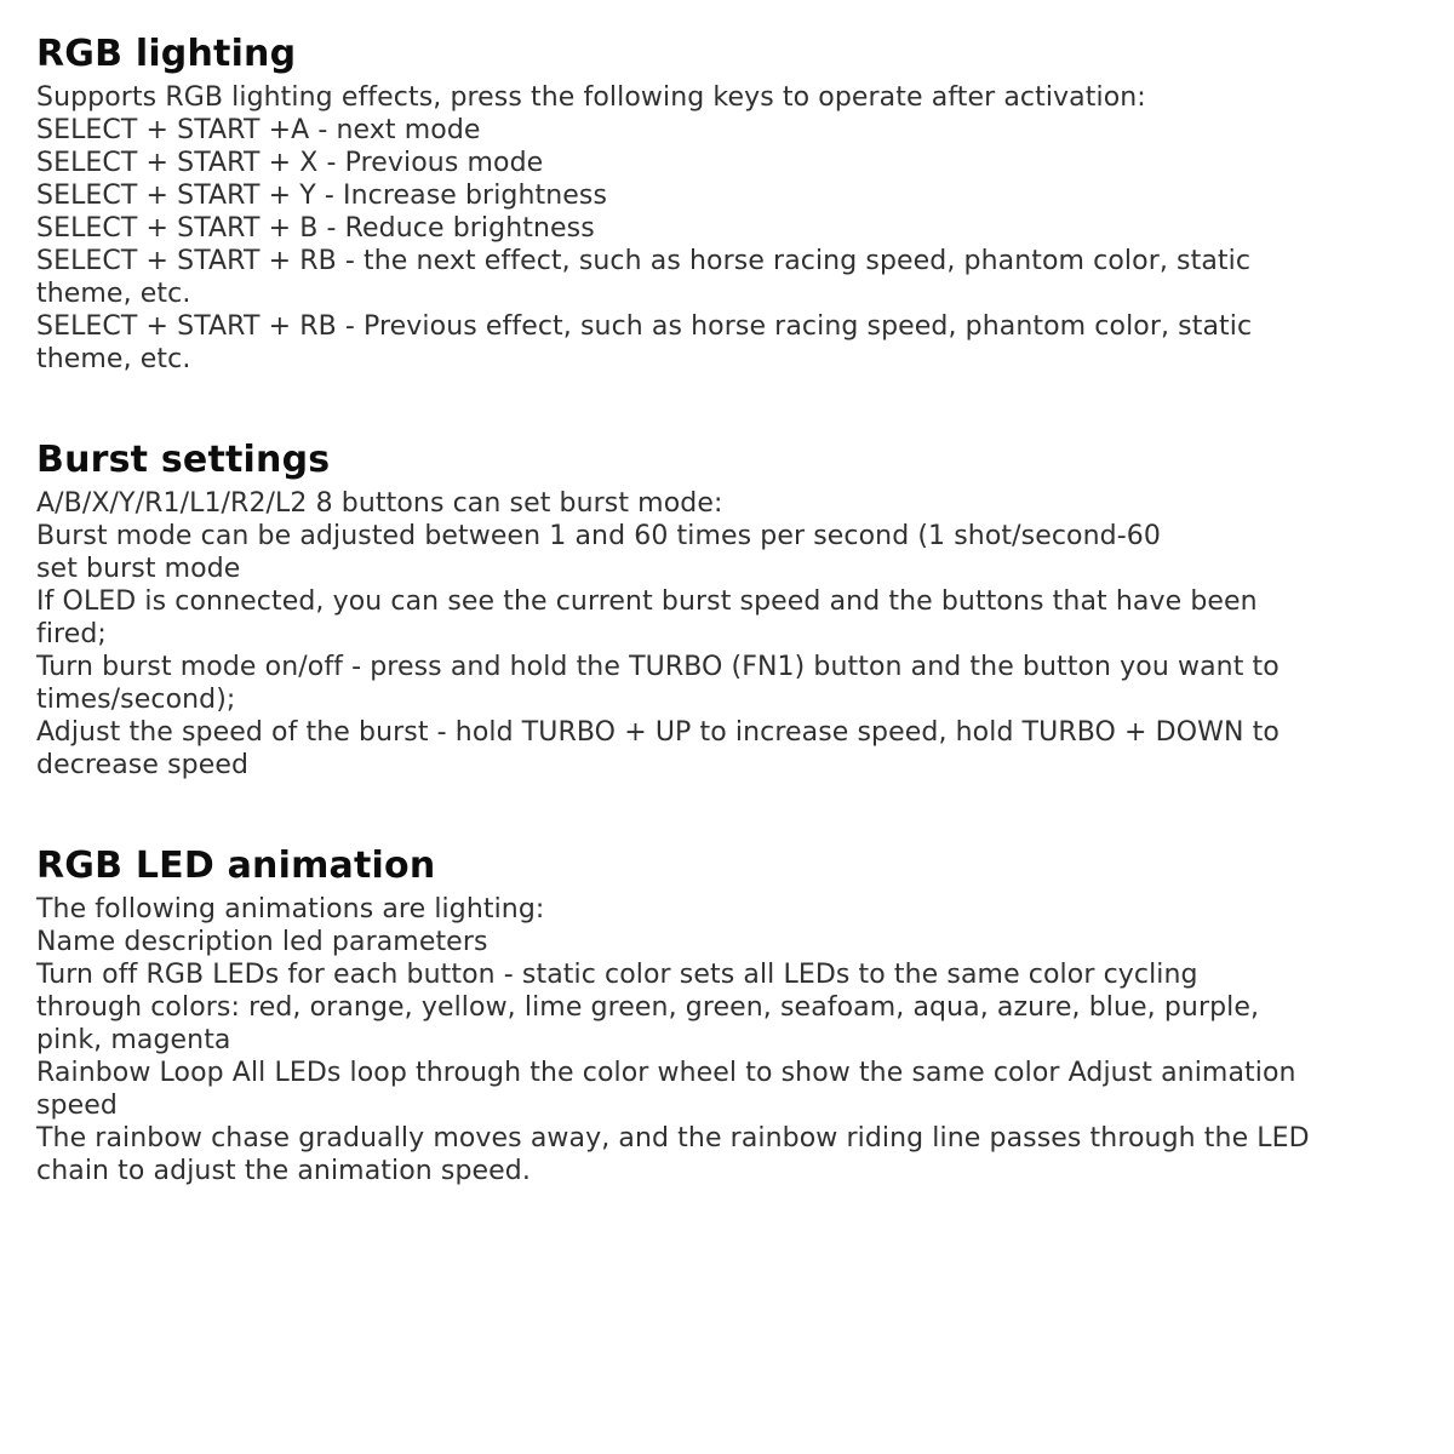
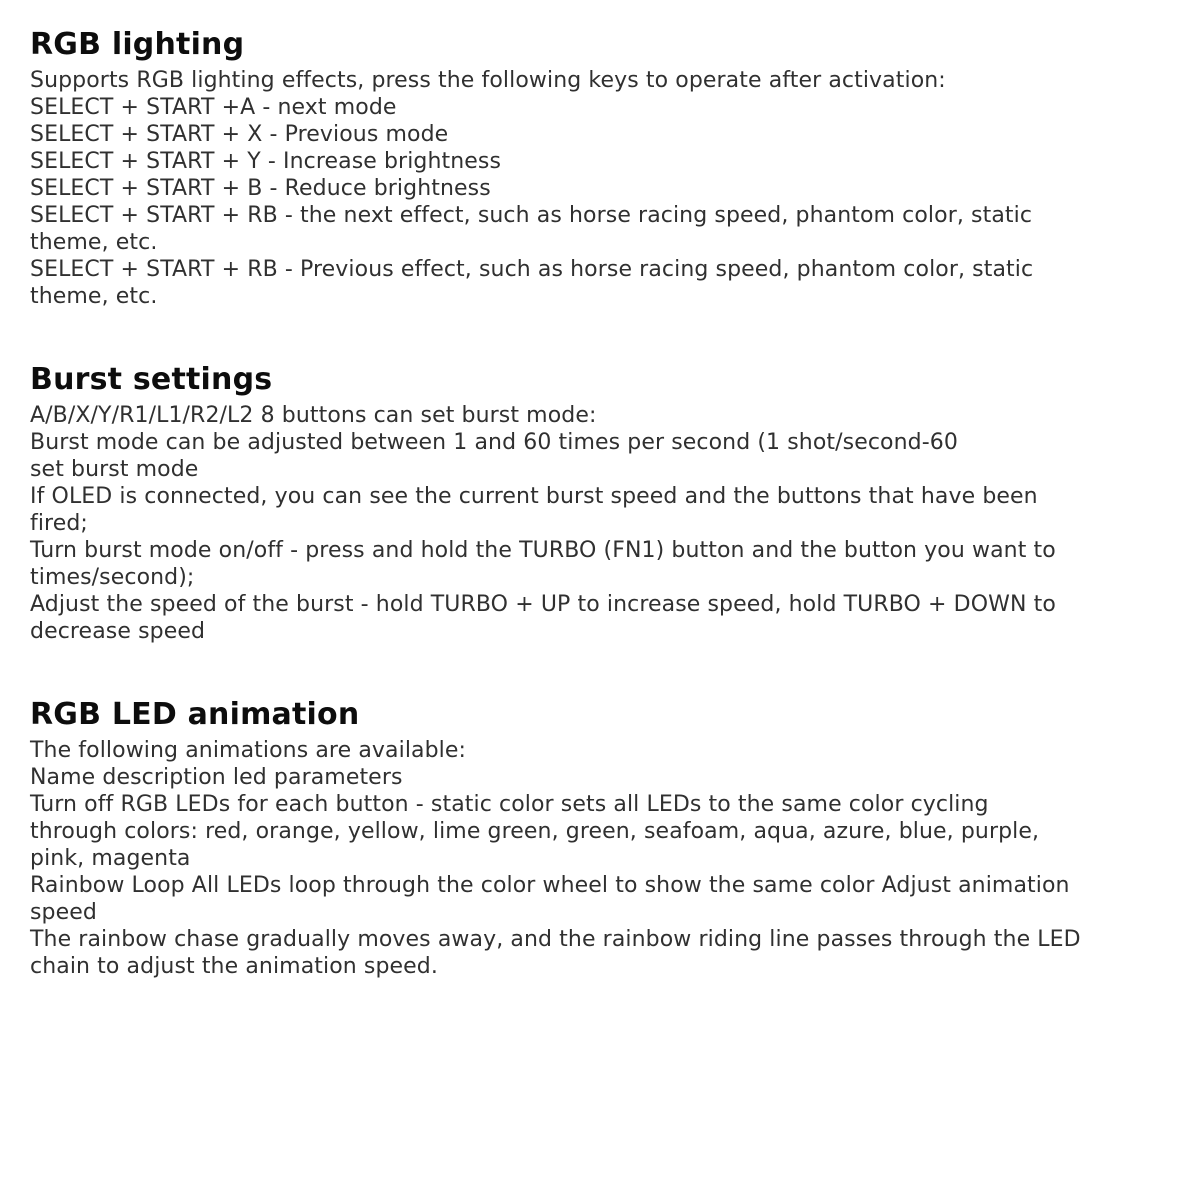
  RGB lighting
  Supports RGB lighting effects, press the following keys to operate after activation:
  SELECT + START +A - next mode
  SELECT + START + X - Previous mode
  SELECT + START + Y - Increase brightness
  SELECT + START + B - Reduce brightness
  SELECT + START + RB - the next effect, such as horse racing speed, phantom color, static
  theme, etc.
  SELECT + START + RB - Previous effect, such as horse racing speed, phantom color, static
  theme, etc.
  Burst settings
  A/B/X/Y/R1/L1/R2/L2 8 buttons can set burst mode:
  Burst mode can be adjusted between 1 and 60 times per second (1 shot/second-60
  set burst mode
  If OLED is connected, you can see the current burst speed and the buttons that have been
  fired;
  Turn burst mode on/off - press and hold the TURBO (FN1) button and the button you want to
  times/second);
  Adjust the speed of the burst - hold TURBO + UP to increase speed, hold TURBO + DOWN to
  decrease speed
  RGB LED animation
- The following animations are lighting:
+ The following animations are available:
  Name description led parameters
  Turn off RGB LEDs for each button - static color sets all LEDs to the same color cycling
  through colors: red, orange, yellow, lime green, green, seafoam, aqua, azure, blue, purple,
  pink, magenta
  Rainbow Loop All LEDs loop through the color wheel to show the same color Adjust animation
  speed
  The rainbow chase gradually moves away, and the rainbow riding line passes through the LED
  chain to adjust the animation speed.
